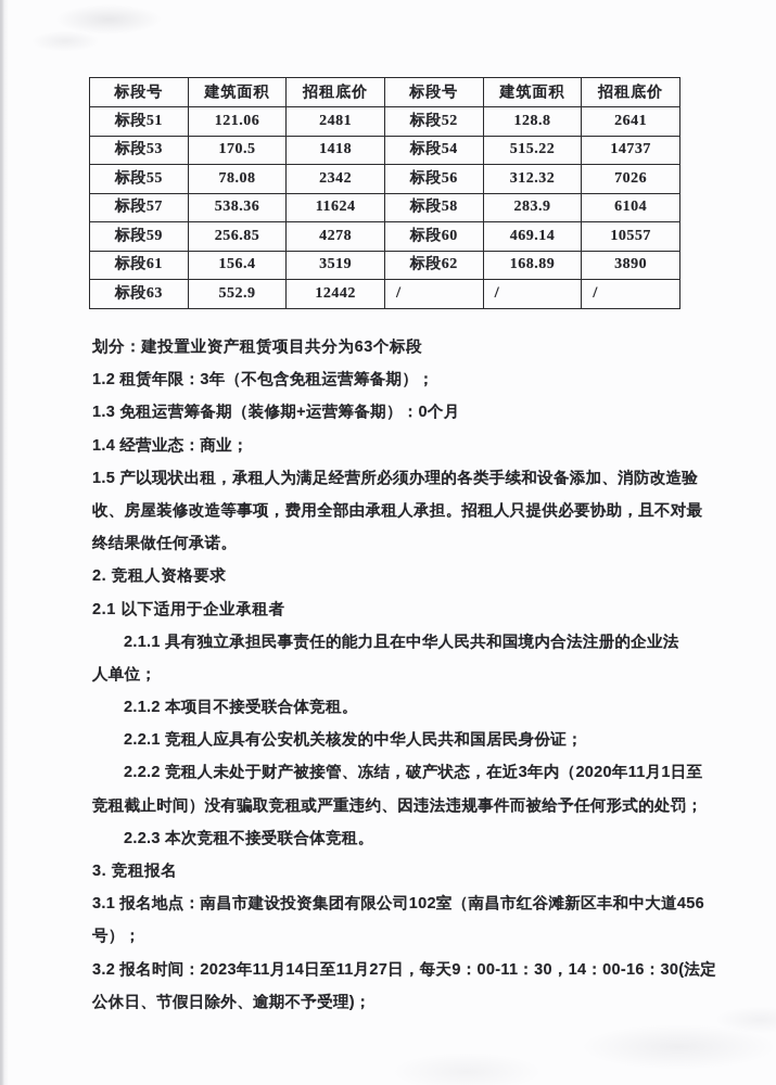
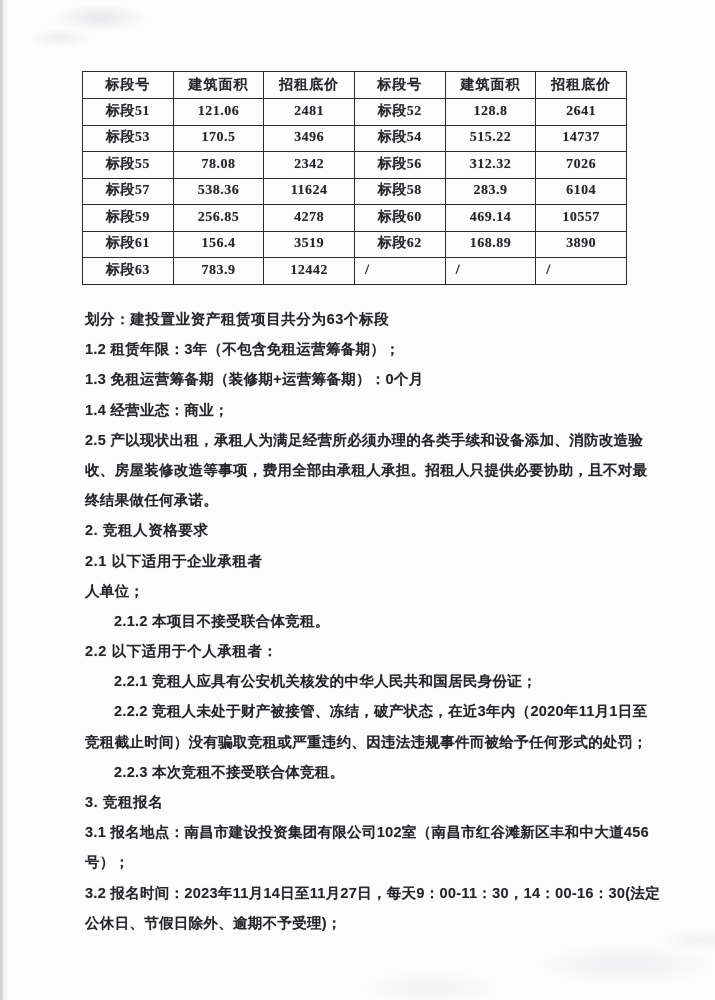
  标段号	建筑面积	招租底价	标段号	建筑面积	招租底价
  标段51	121.06	2481	标段52	128.8	2641
- 标段53	170.5	1418	标段54	515.22	14737
+ 标段53	170.5	3496	标段54	515.22	14737
  标段55	78.08	2342	标段56	312.32	7026
  标段57	538.36	11624	标段58	283.9	6104
  标段59	256.85	4278	标段60	469.14	10557
  标段61	156.4	3519	标段62	168.89	3890
- 标段63	552.9	12442	/	/	/
+ 标段63	783.9	12442	/	/	/
  划分：建投置业资产租赁项目共分为63个标段
  1.2 租赁年限：3年（不包含免租运营筹备期）；
  1.3 免租运营筹备期（装修期+运营筹备期）：0个月
  1.4 经营业态：商业；
- 1.5 产以现状出租，承租人为满足经营所必须办理的各类手续和设备添加、消防改造验
+ 2.5 产以现状出租，承租人为满足经营所必须办理的各类手续和设备添加、消防改造验
  收、房屋装修改造等事项，费用全部由承租人承担。招租人只提供必要协助，且不对最
  终结果做任何承诺。
  2. 竞租人资格要求
  2.1 以下适用于企业承租者
- 2.1.1 具有独立承担民事责任的能力且在中华人民共和国境内合法注册的企业法
  人单位；
  2.1.2 本项目不接受联合体竞租。
+ 2.2 以下适用于个人承租者：
  2.2.1 竞租人应具有公安机关核发的中华人民共和国居民身份证；
  2.2.2 竞租人未处于财产被接管、冻结，破产状态，在近3年内（2020年11月1日至
  竞租截止时间）没有骗取竞租或严重违约、因违法违规事件而被给予任何形式的处罚；
  2.2.3 本次竞租不接受联合体竞租。
  3. 竞租报名
  3.1 报名地点：南昌市建设投资集团有限公司102室（南昌市红谷滩新区丰和中大道456
  号）；
  3.2 报名时间：2023年11月14日至11月27日，每天9：00-11：30，14：00-16：30(法定
  公休日、节假日除外、逾期不予受理)；
